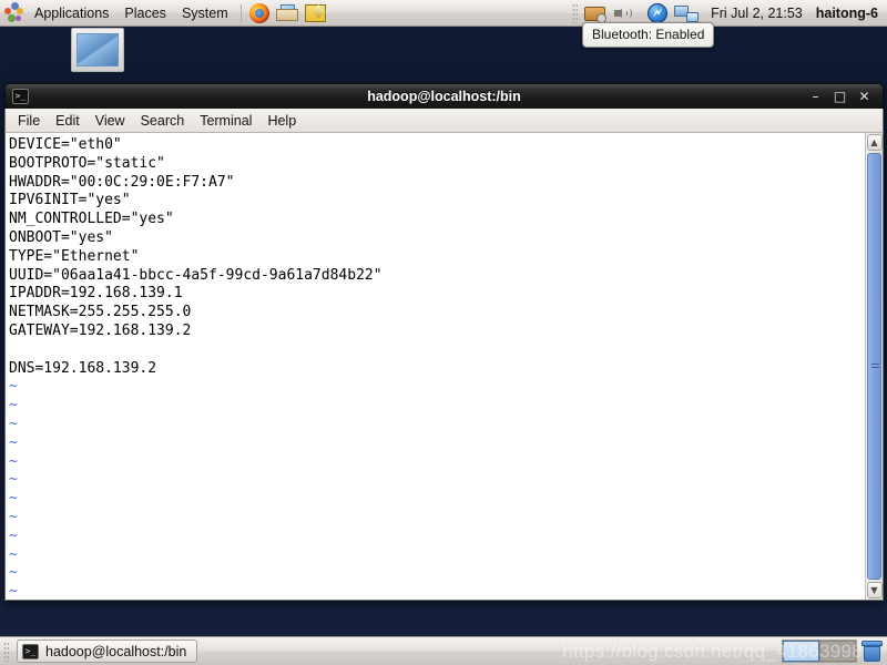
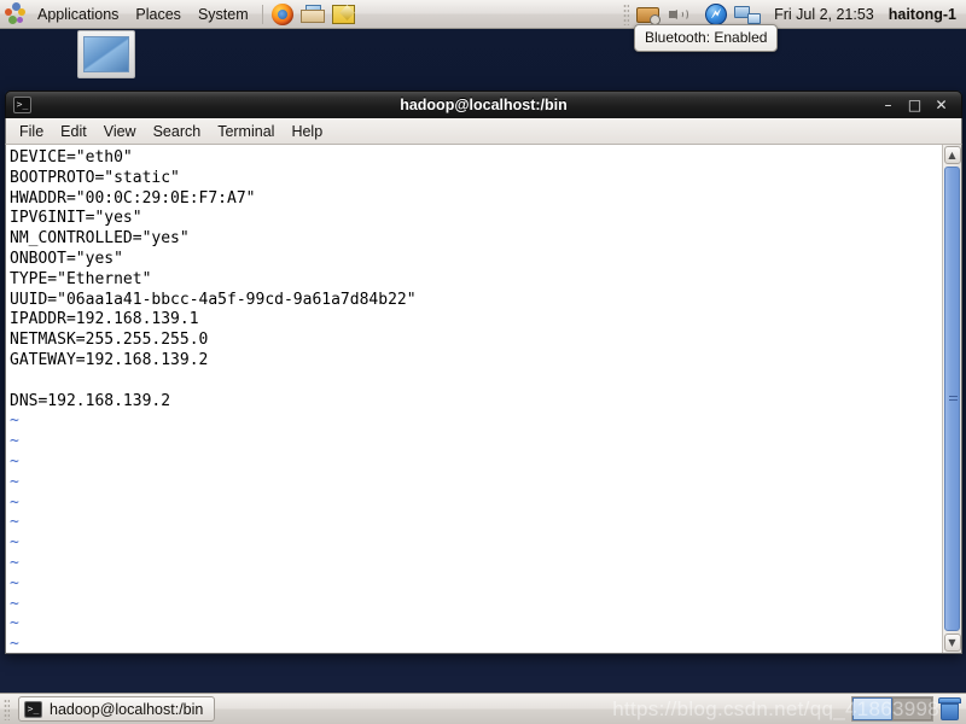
  Applications
  Places
  System
  Fri Jul 2, 21:53
- haitong-6
+ haitong-1
  Bluetooth: Enabled
  >_
  hadoop@localhost:/bin
  –
  □
  ✕
  File
  Edit
  View
  Search
  Terminal
  Help
  DEVICE="eth0"
  BOOTPROTO="static"
  HWADDR="00:0C:29:0E:F7:A7"
  IPV6INIT="yes"
  NM_CONTROLLED="yes"
  ONBOOT="yes"
  TYPE="Ethernet"
  UUID="06aa1a41-bbcc-4a5f-99cd-9a61a7d84b22"
  IPADDR=192.168.139.1
  NETMASK=255.255.255.0
  GATEWAY=192.168.139.2
  DNS=192.168.139.2
  ~
  ~
  ~
  ~
  ~
  ~
  ~
  ~
  ~
  ~
  ~
  ~
  ▲
  ▼
  >_
  hadoop@localhost:/bin
  https://blog.csdn.net/qq_41863998
